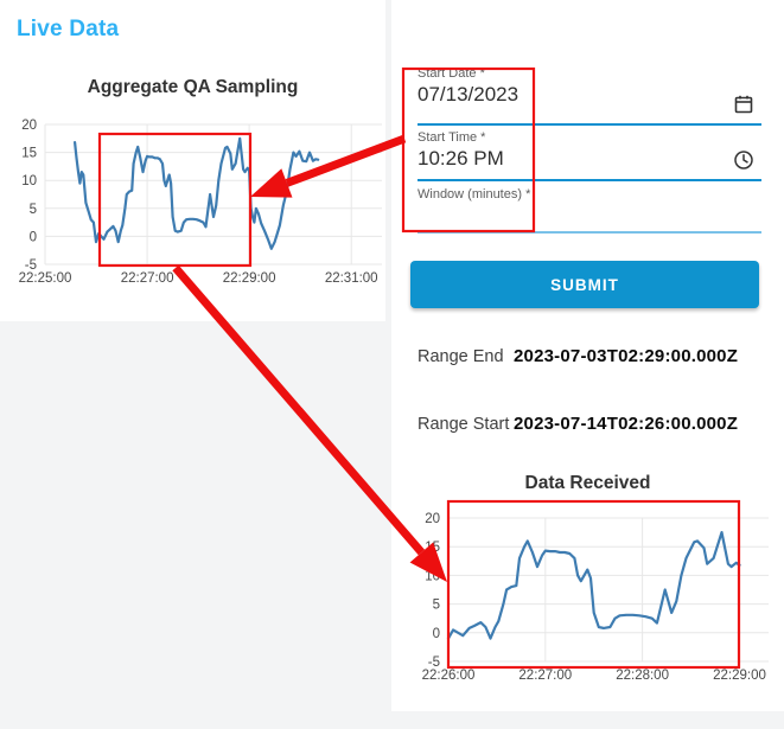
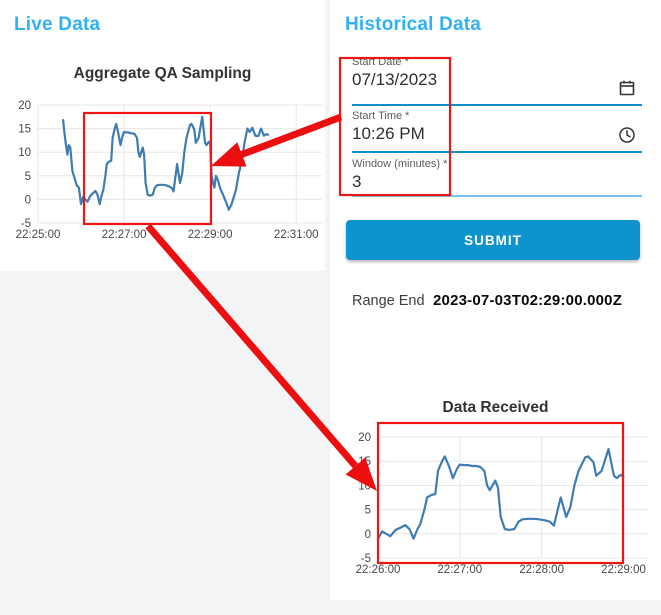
  Live Data
  Aggregate QA Sampling
  20
  15
  10
  5
  0
  -5
  22:25:00
  22:27:00
  22:29:00
  22:31:00
+ Historical Data
  Start Date *
  07/13/2023
  Start Time *
  10:26 PM
  Window (minutes) *
+ 3
  SUBMIT
  Range End
  2023-07-03T02:29:00.000Z
- Range Start
- 2023-07-14T02:26:00.000Z
  Data Received
  20
  10
  5
  0
  -5
  22:26:00
  22:27:00
  22:28:00
  22:29:00
